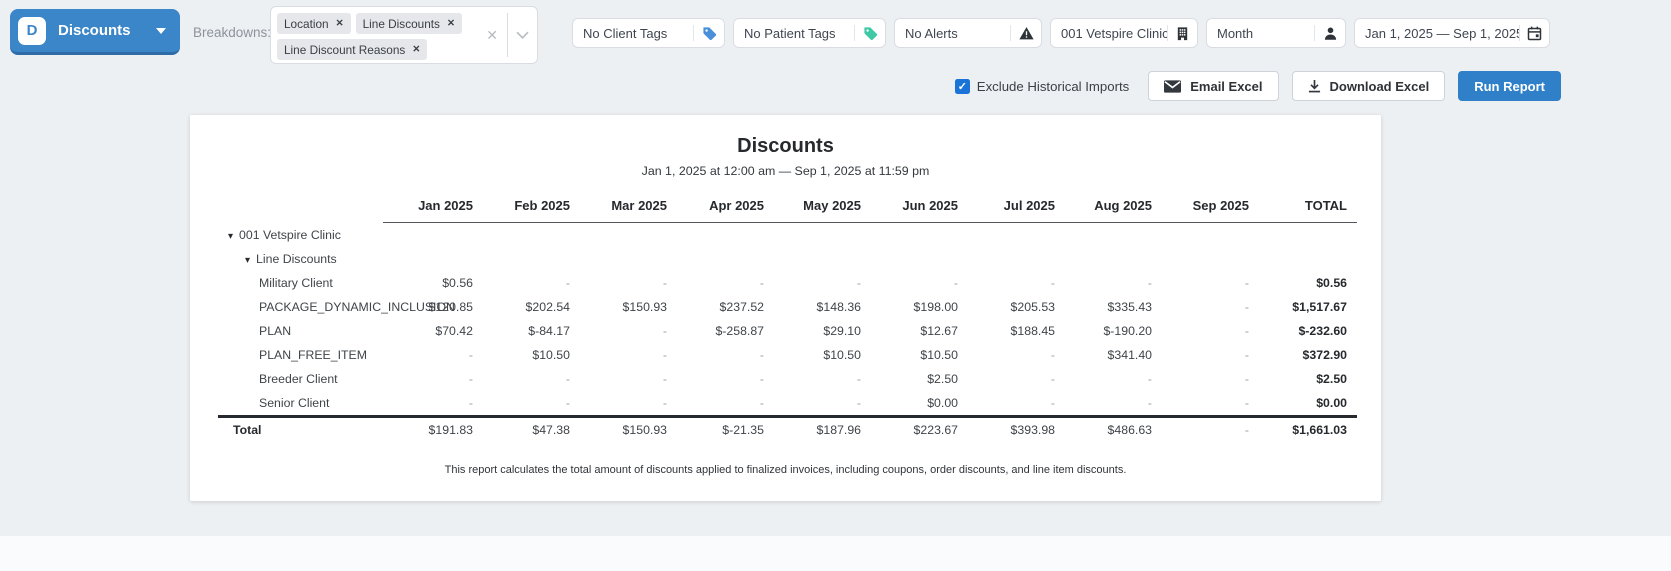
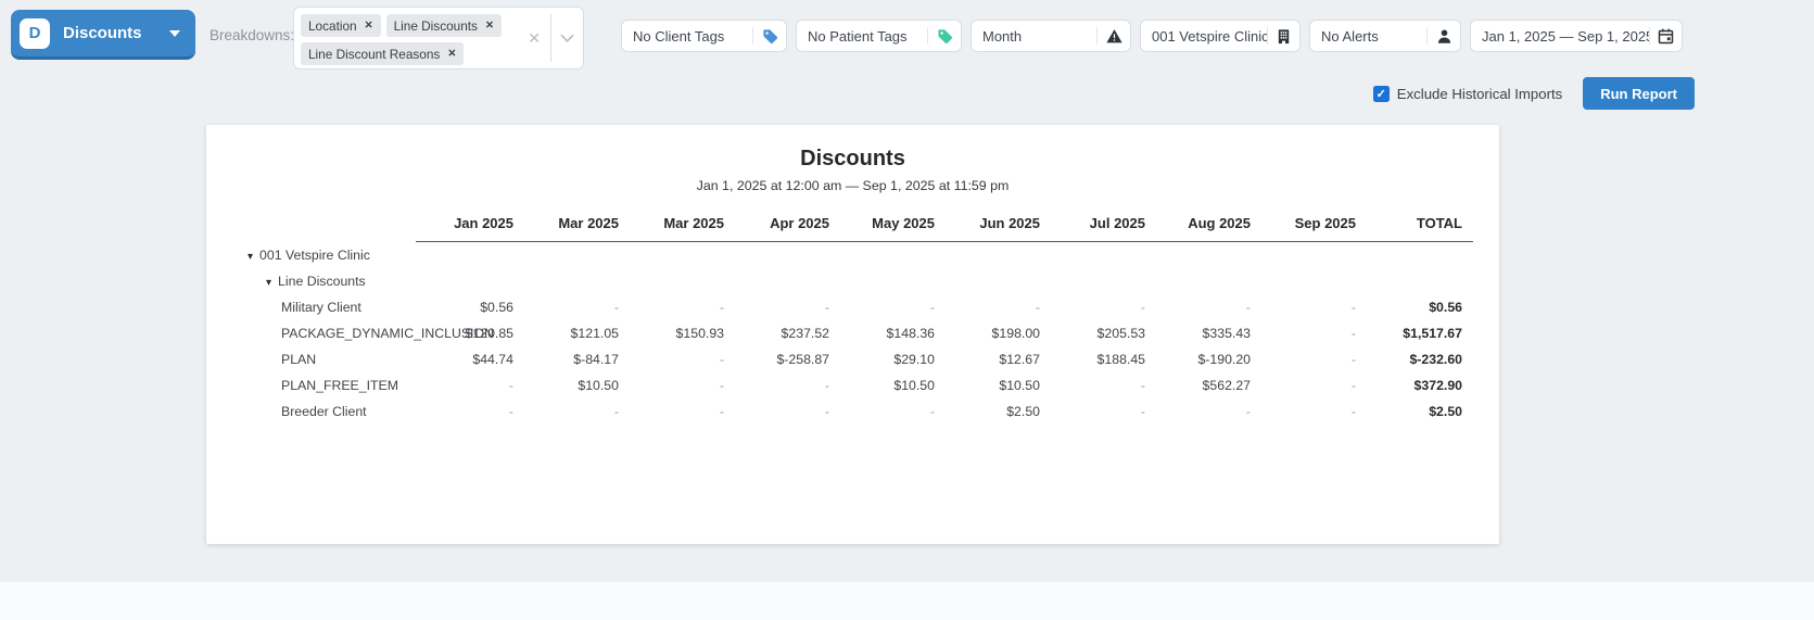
  D
  Discounts
  Breakdowns
  Location
  ✕
  Line Discounts
  ✕
  Line Discount Reasons
  ✕
  ✕
  No Client Tags
  No Patient Tags
- No Alerts
+ Month
  001 Vetspire Clinic
- Month
+ No Alerts
  Jan 1, 2025 — Sep 1, 202
  ✓
  Exclude Historical Imports
- Email Excel
- Download Excel
  Run Report
  Discounts
  Jan 1, 2025 at 12:00 am — Sep 1, 2025 at 11:59 pm
- 	Jan 2025	Feb 2025	Mar 2025	Apr 2025	May 2025	Jun 2025	Jul 2025	Aug 2025	Sep 2025	TOTAL
+ 	Jan 2025	Mar 2025	Mar 2025	Apr 2025	May 2025	Jun 2025	Jul 2025	Aug 2025	Sep 2025	TOTAL
  ▾ 001 Vetspire Clinic
  ▾ Line Discounts
  Military Client	$0.56	-	-	-	-	-	-	-	-	$0.56
- PACKAGE_DYNAMIC_INCLUSION	$120.85	$202.54	$150.93	$237.52	$148.36	$198.00	$205.53	$335.43	-	$1,517.67
+ PACKAGE_DYNAMIC_INCLUSION	$120.85	$121.05	$150.93	$237.52	$148.36	$198.00	$205.53	$335.43	-	$1,517.67
- PLAN	$70.42	$-84.17	-	$-258.87	$29.10	$12.67	$188.45	$-190.20	-	$-232.60
+ PLAN	$44.74	$-84.17	-	$-258.87	$29.10	$12.67	$188.45	$-190.20	-	$-232.60
- PLAN_FREE_ITEM	-	$10.50	-	-	$10.50	$10.50	-	$341.40	-	$372.90
+ PLAN_FREE_ITEM	-	$10.50	-	-	$10.50	$10.50	-	$562.27	-	$372.90
  Breeder Client	-	-	-	-	-	$2.50	-	-	-	$2.50
- Senior Client	-	-	-	-	-	$0.00	-	-	-	$0.00
- Total	$191.83	$47.38	$150.93	$-21.35	$187.96	$223.67	$393.98	$486.63	-	$1,661.03
- This report calculates the total amount of discounts applied to finalized invoices, including coupons, order discounts, and line item discounts.
